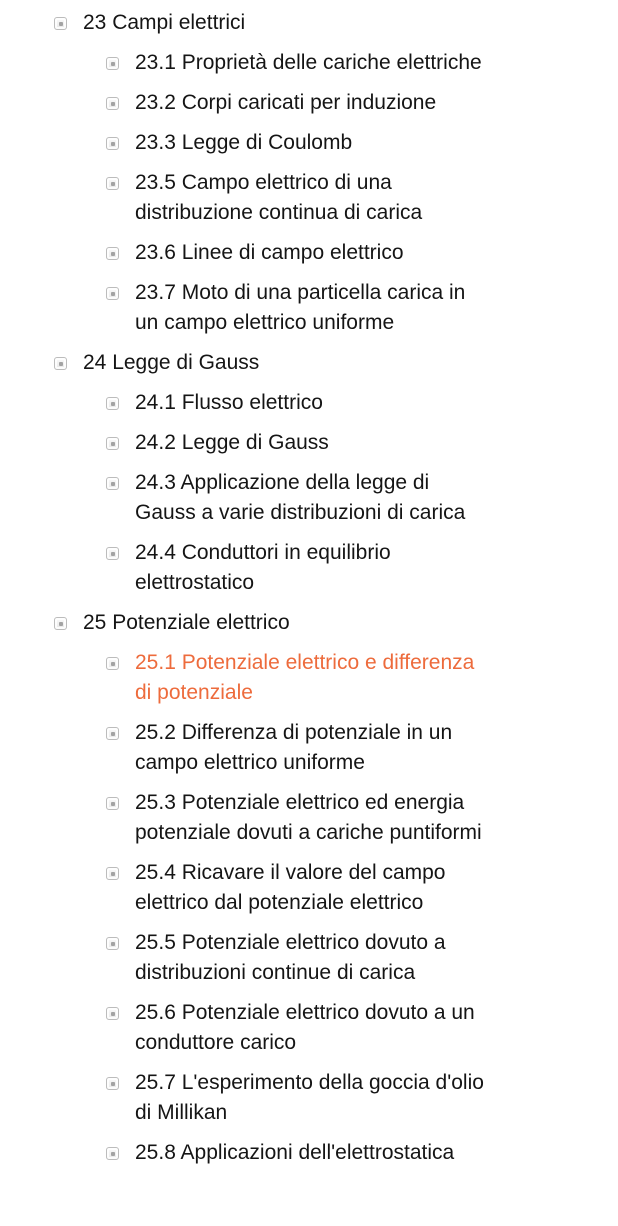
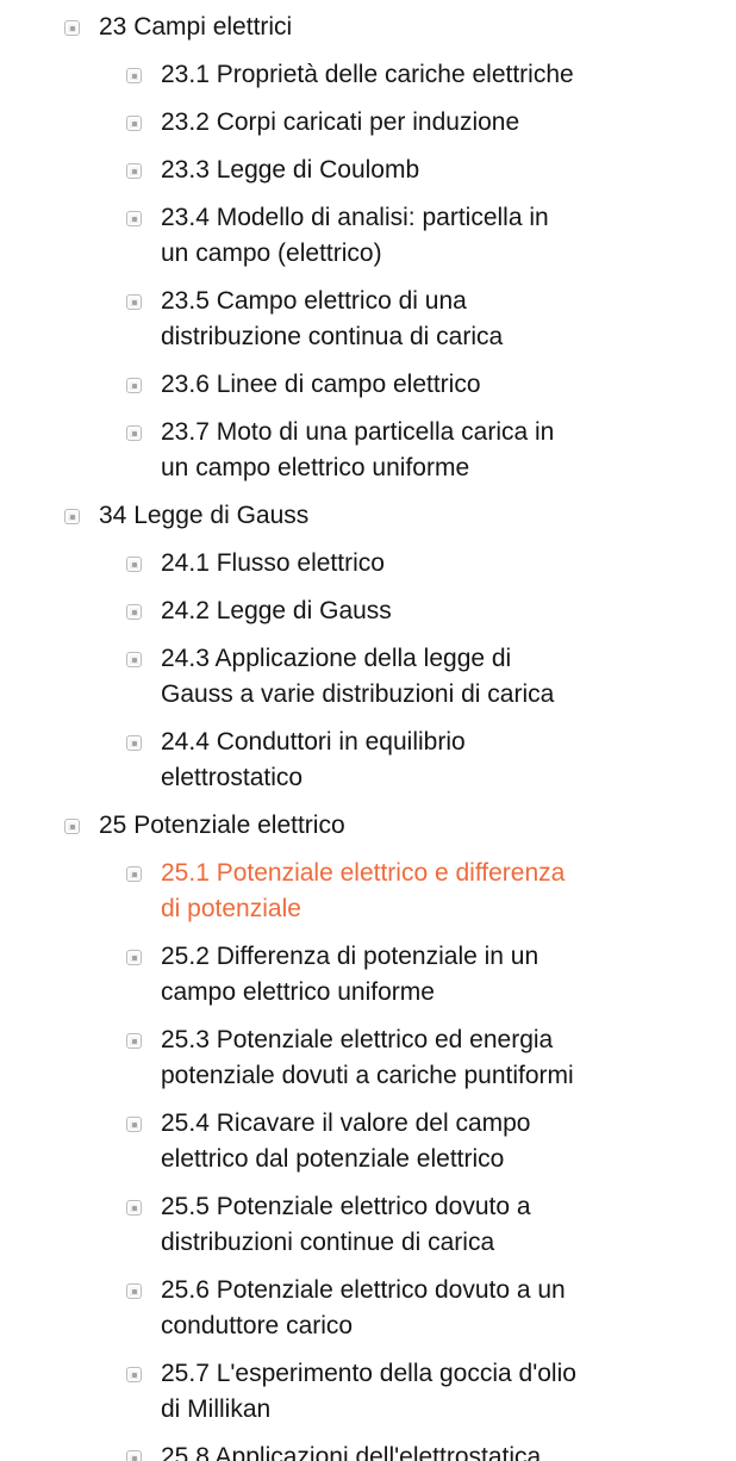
  23 Campi elettrici
  23.1 Proprietà delle cariche elettriche
  23.2 Corpi caricati per induzione
  23.3 Legge di Coulomb
+ 23.4 Modello di analisi: particella in
+ un campo (elettrico)
  23.5 Campo elettrico di una
  distribuzione continua di carica
  23.6 Linee di campo elettrico
  23.7 Moto di una particella carica in
  un campo elettrico uniforme
- 24 Legge di Gauss
+ 34 Legge di Gauss
  24.1 Flusso elettrico
  24.2 Legge di Gauss
  24.3 Applicazione della legge di
  Gauss a varie distribuzioni di carica
  24.4 Conduttori in equilibrio
  elettrostatico
  25 Potenziale elettrico
  25.1 Potenziale elettrico e differenza
  di potenziale
  25.2 Differenza di potenziale in un
  campo elettrico uniforme
  25.3 Potenziale elettrico ed energia
  potenziale dovuti a cariche puntiformi
  25.4 Ricavare il valore del campo
  elettrico dal potenziale elettrico
  25.5 Potenziale elettrico dovuto a
  distribuzioni continue di carica
  25.6 Potenziale elettrico dovuto a un
  conduttore carico
  25.7 L'esperimento della goccia d'olio
  di Millikan
  25.8 Applicazioni dell'elettrostatica
